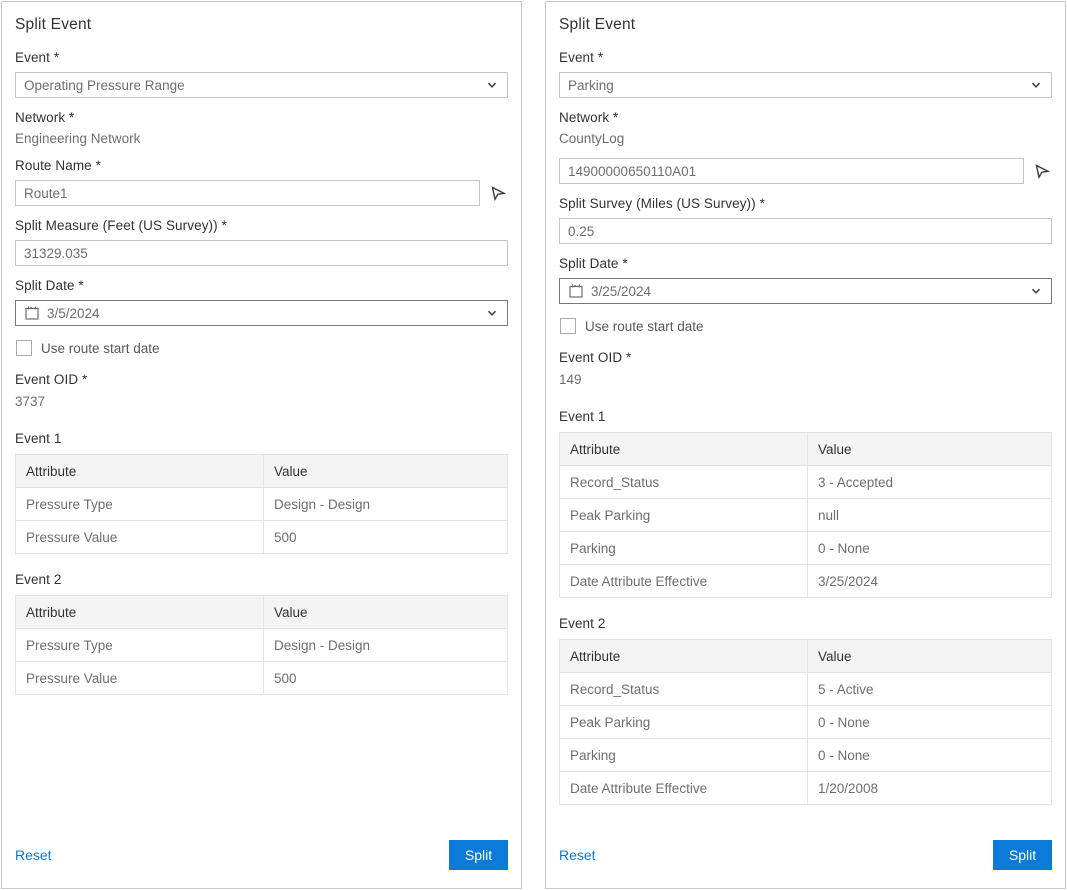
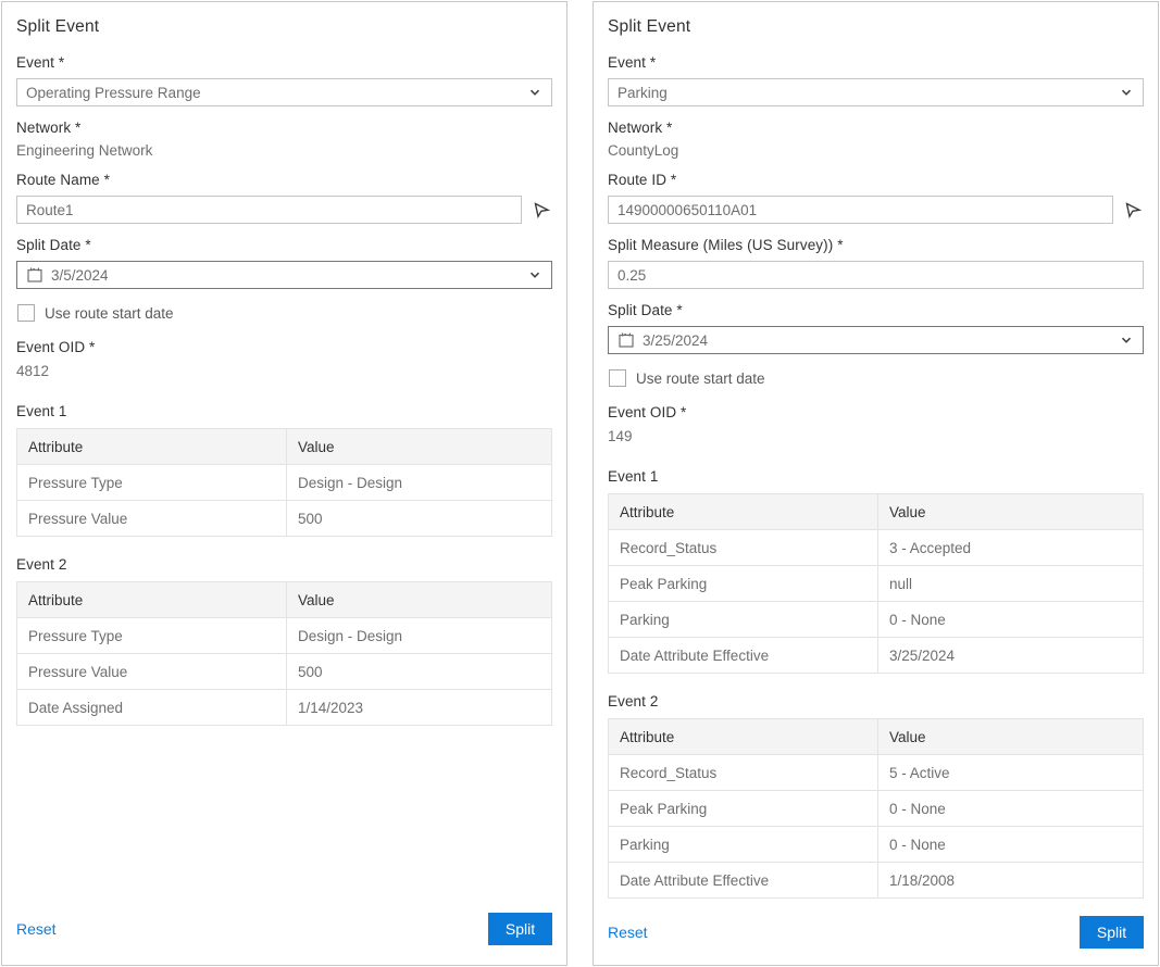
  Split Event
  Event *
  Operating Pressure Range
  Network *
  Engineering Network
  Route Name *
  Route1
- Split Measure (Feet (US Survey)) *
- 31329.035
  Split Date *
  3/5/2024
  Use route start date
  Event OID *
- 3737
+ 4812
  Event 1
  Attribute	Value
  Pressure Type	Design - Design
  Pressure Value	500
  Event 2
  Attribute	Value
  Pressure Type	Design - Design
  Pressure Value	500
+ Date Assigned	1/14/2023
  Reset
  Split
  Split Event
  Event *
  Parking
  Network *
  CountyLog
+ Route ID *
  14900000650110A01
- Split Survey (Miles (US Survey)) *
+ Split Measure (Miles (US Survey)) *
  0.25
  Split Date *
  3/25/2024
  Use route start date
  Event OID *
  149
  Event 1
  Attribute	Value
  Record_Status	3 - Accepted
  Peak Parking	null
  Parking	0 - None
  Date Attribute Effective	3/25/2024
  Event 2
  Attribute	Value
  Record_Status	5 - Active
  Peak Parking	0 - None
  Parking	0 - None
- Date Attribute Effective	1/20/2008
+ Date Attribute Effective	1/18/2008
  Reset
  Split
